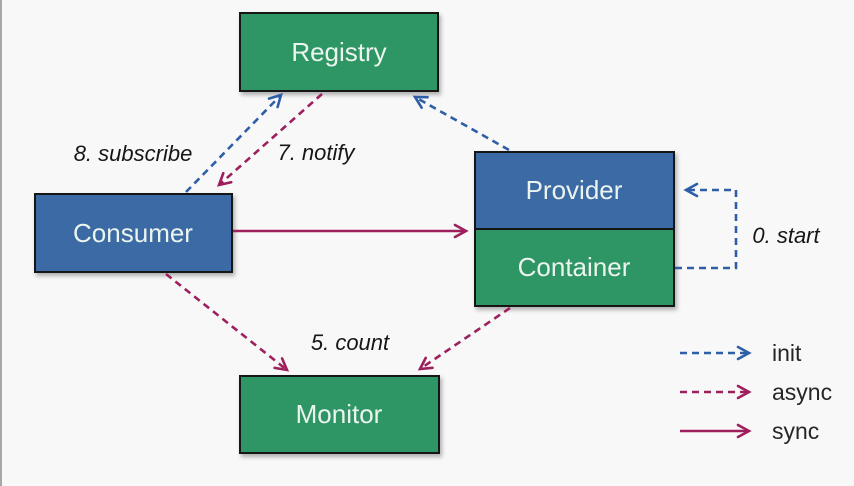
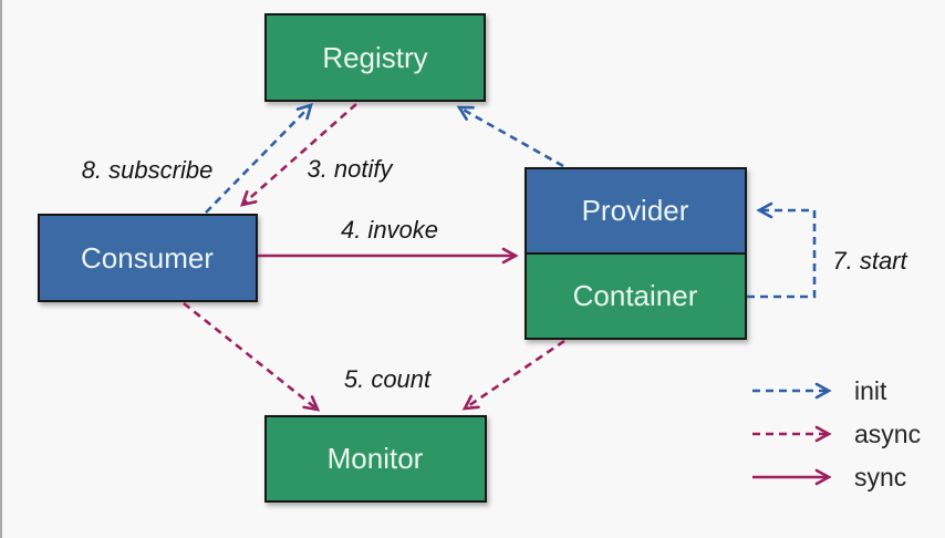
  Registry
  Consumer
  Provider
  Container
  Monitor
- 0. start
+ 7. start
  8. subscribe
- 7. notify
+ 3. notify
+ 4. invoke
  5. count
  init
  async
  sync
